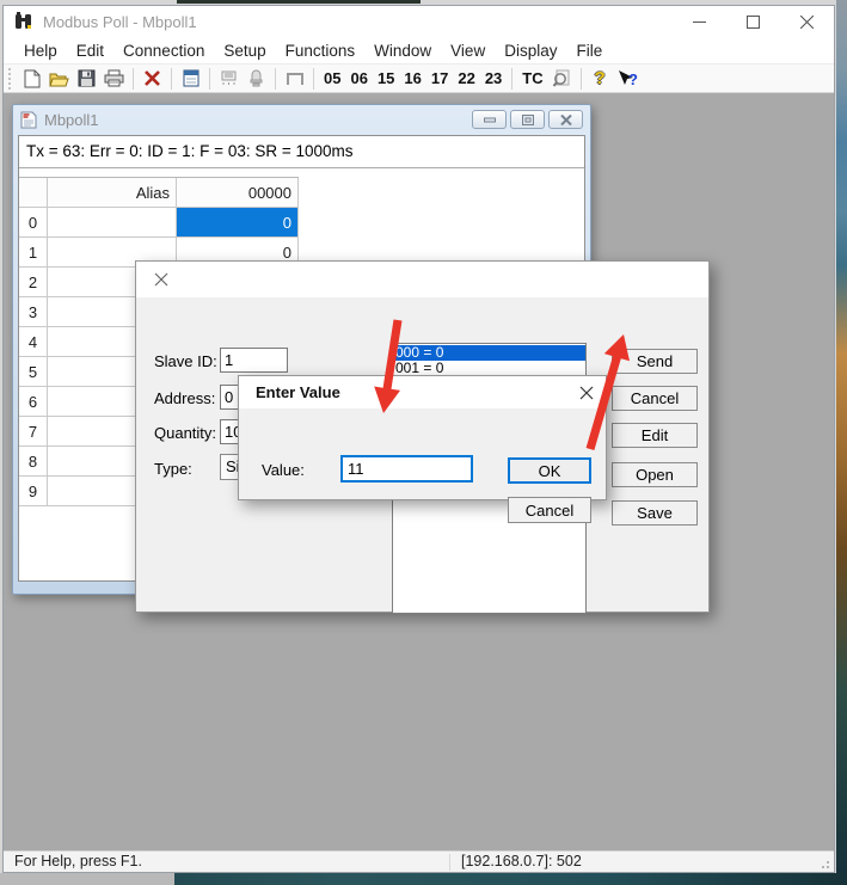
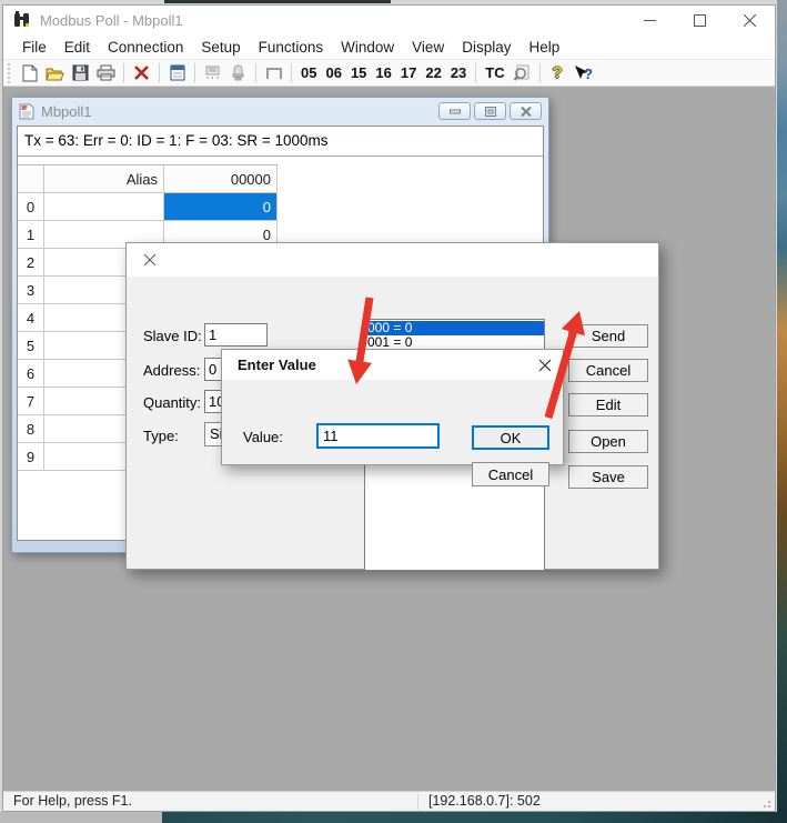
  Modbus Poll - Mbpoll1
- Help
+ File
  Edit
  Connection
  Setup
  Functions
  Window
  View
  Display
- File
+ Help
  05
  06
  15
  16
  17
  22
  23
  TC
  ?
  ?
  For Help, press F1.
  [192.168.0.7]: 502
  Mbpoll1
  Tx = 63: Err = 0: ID = 1: F = 03: SR = 1000ms
  Alias
  00000
  0
  0
  1
  0
  2
  3
  4
  5
  6
  7
  8
  9
  Slave ID:
  1
  Address:
  0
  Quantity:
  Type:
  000 = 0
  001 = 0
  Send
  Cancel
  Edit
  Open
  Save
  Enter Value
  Value:
  11
  OK
  Cancel
